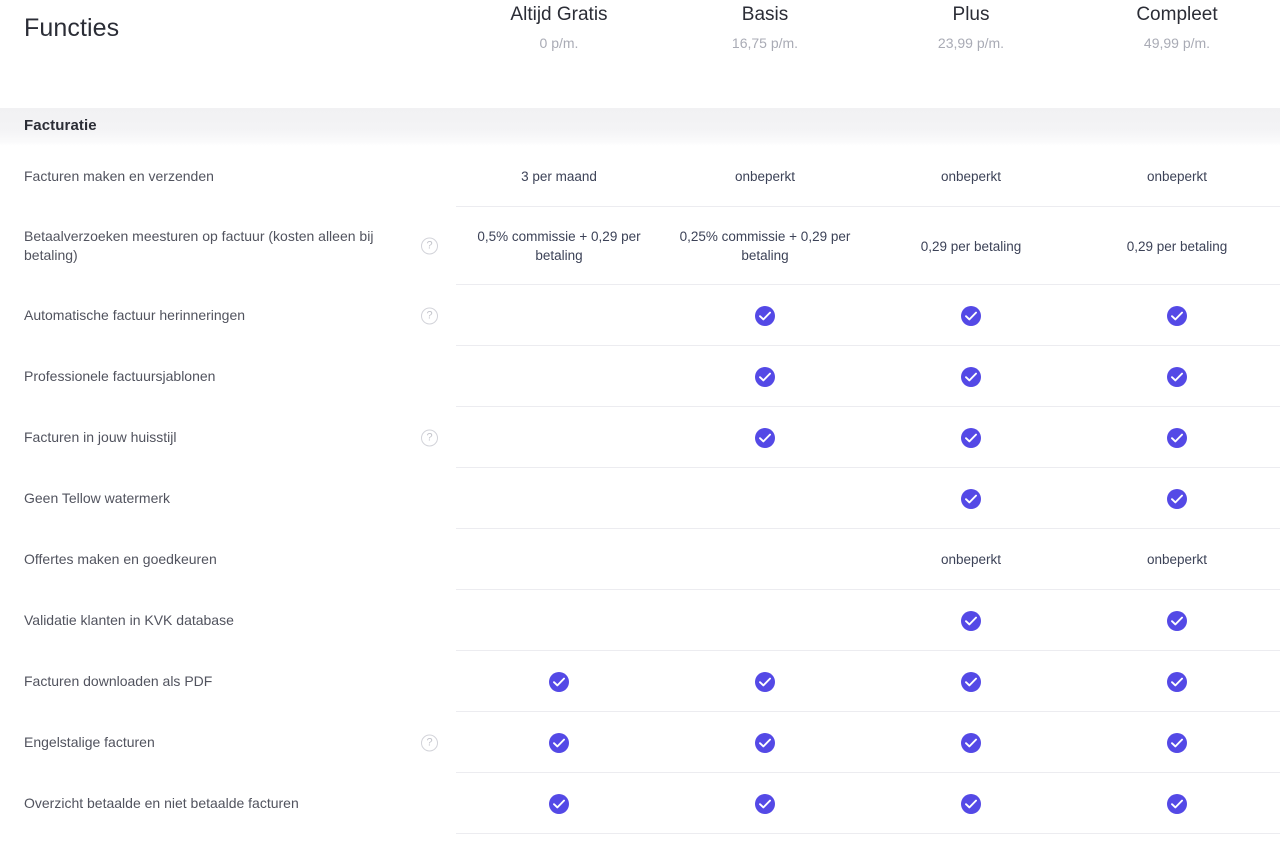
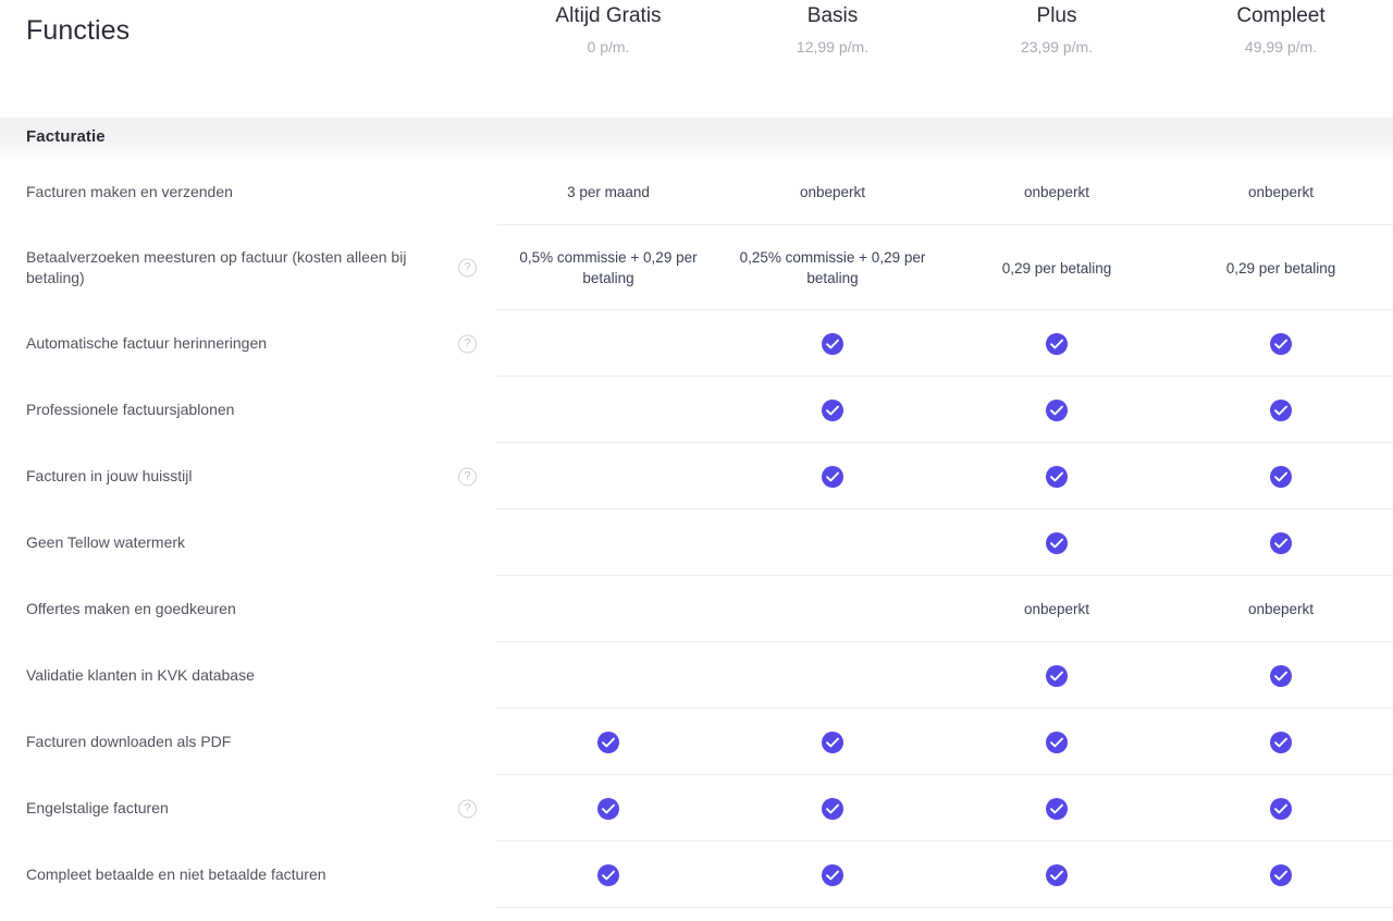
  Functies
  Altijd Gratis
  0 p/m.
  Basis
- 16,75 p/m.
+ 12,99 p/m.
  Plus
  23,99 p/m.
  Compleet
  49,99 p/m.
  Facturatie
  Facturen maken en verzenden
  3 per maand
  onbeperkt
  onbeperkt
  onbeperkt
  Betaalverzoeken meesturen op factuur (kosten alleen bij betaling)
  ?
  0,5% commissie + 0,29 per betaling
  0,25% commissie + 0,29 per betaling
  0,29 per betaling
  0,29 per betaling
  Automatische factuur herinneringen
  ?
  Professionele factuursjablonen
  Facturen in jouw huisstijl
  ?
  Geen Tellow watermerk
  Offertes maken en goedkeuren
  onbeperkt
  onbeperkt
  Validatie klanten in KVK database
  Facturen downloaden als PDF
  Engelstalige facturen
  ?
- Overzicht betaalde en niet betaalde facturen
+ Compleet betaalde en niet betaalde facturen
